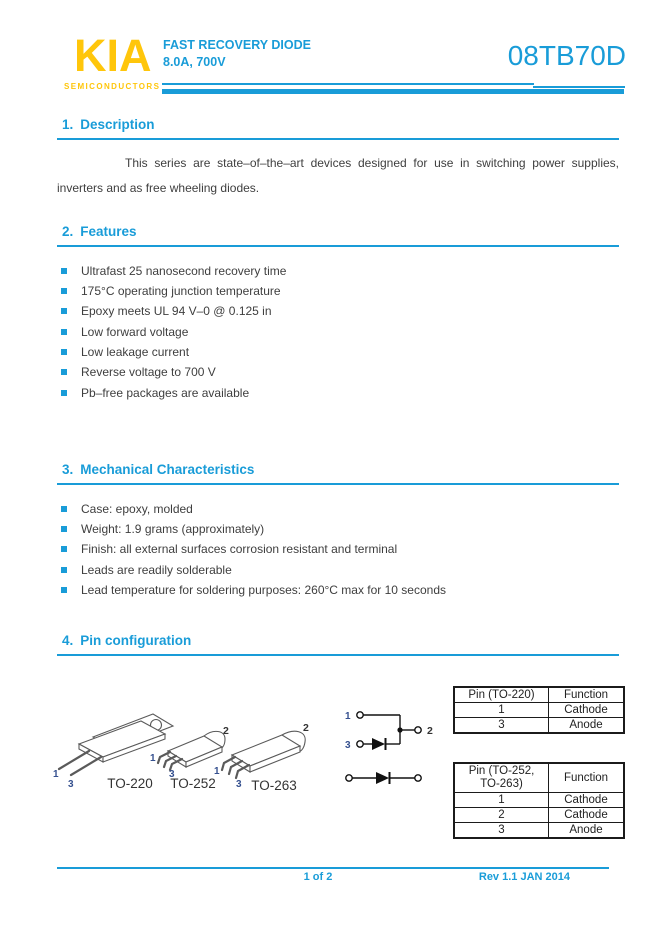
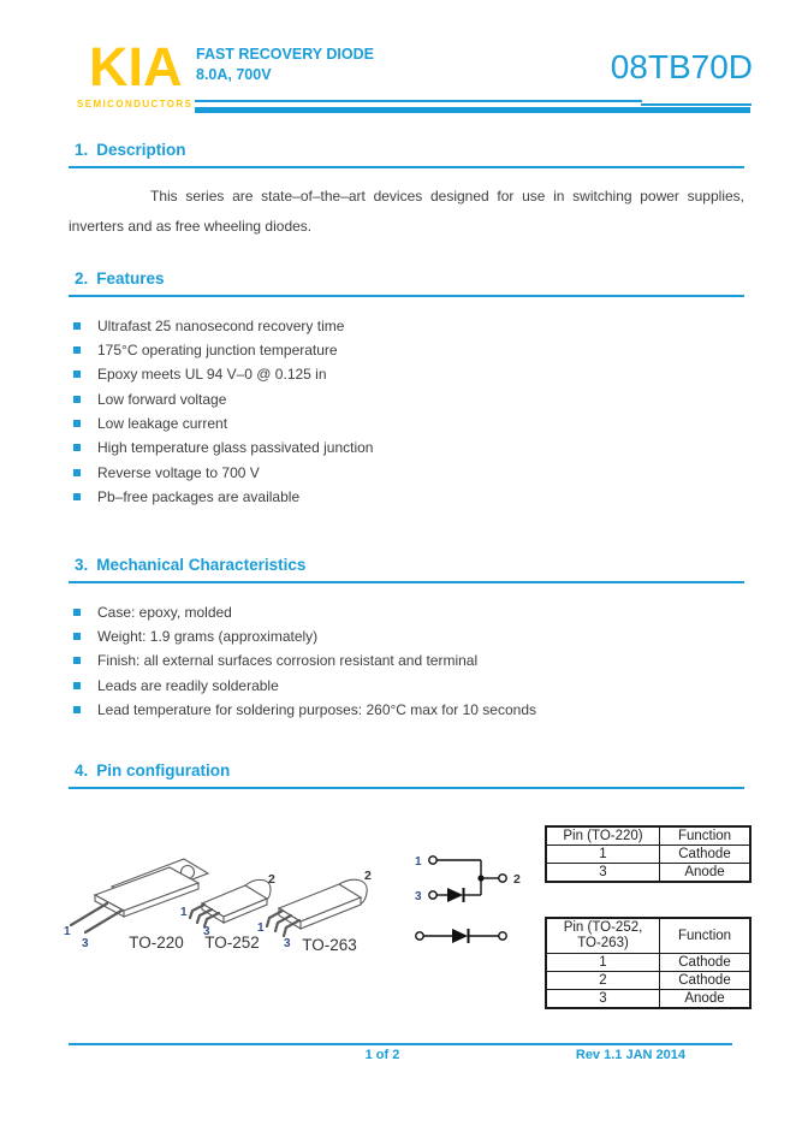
  KIA
  SEMICONDUCTORS
  FAST RECOVERY DIODE
  8.0A, 700V
  08TB70D
  1. Description
  This series are state–of–the–art devices designed for use in switching power supplies, inverters and as free wheeling diodes.
  2. Features
  Ultrafast 25 nanosecond recovery time
  175°C operating junction temperature
  Epoxy meets UL 94 V–0 @ 0.125 in
  Low forward voltage
  Low leakage current
+ High temperature glass passivated junction
  Reverse voltage to 700 V
  Pb–free packages are available
  3. Mechanical Characteristics
  Case: epoxy, molded
  Weight: 1.9 grams (approximately)
  Finish: all external surfaces corrosion resistant and terminal
  Leads are readily solderable
  Lead temperature for soldering purposes: 260°C max for 10 seconds
  4. Pin configuration
  1
  3
  TO-220
  1
  3
  2
  TO-252
  1
  3
  2
  TO-263
  1
  2
  3
  Pin (TO-220)	Function
  1	Cathode
  3	Anode
  Pin (TO-252, TO-263)	Function
  1	Cathode
  2	Cathode
  3	Anode
  1 of 2
  Rev 1.1 JAN 2014
